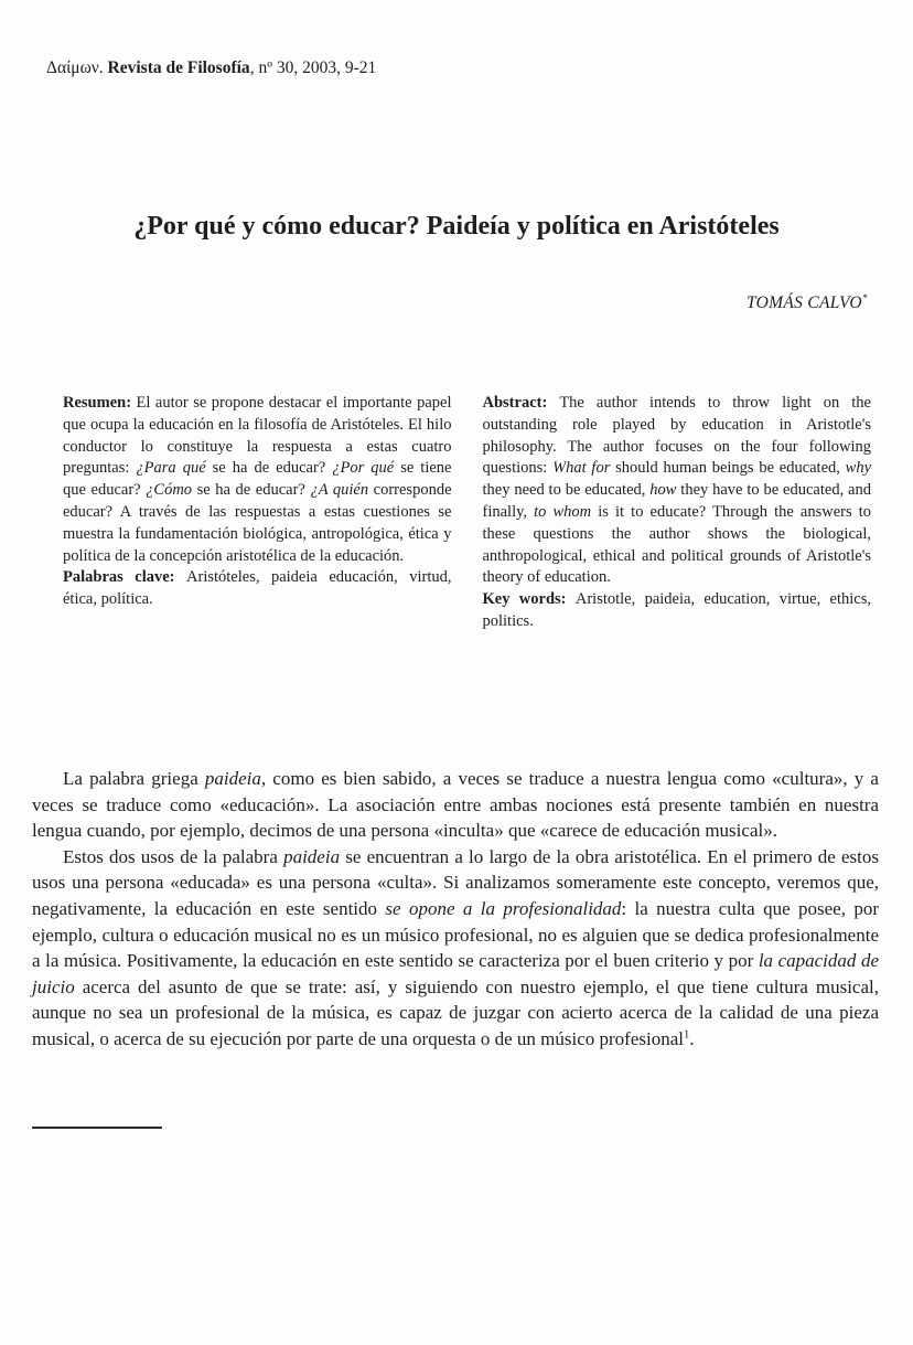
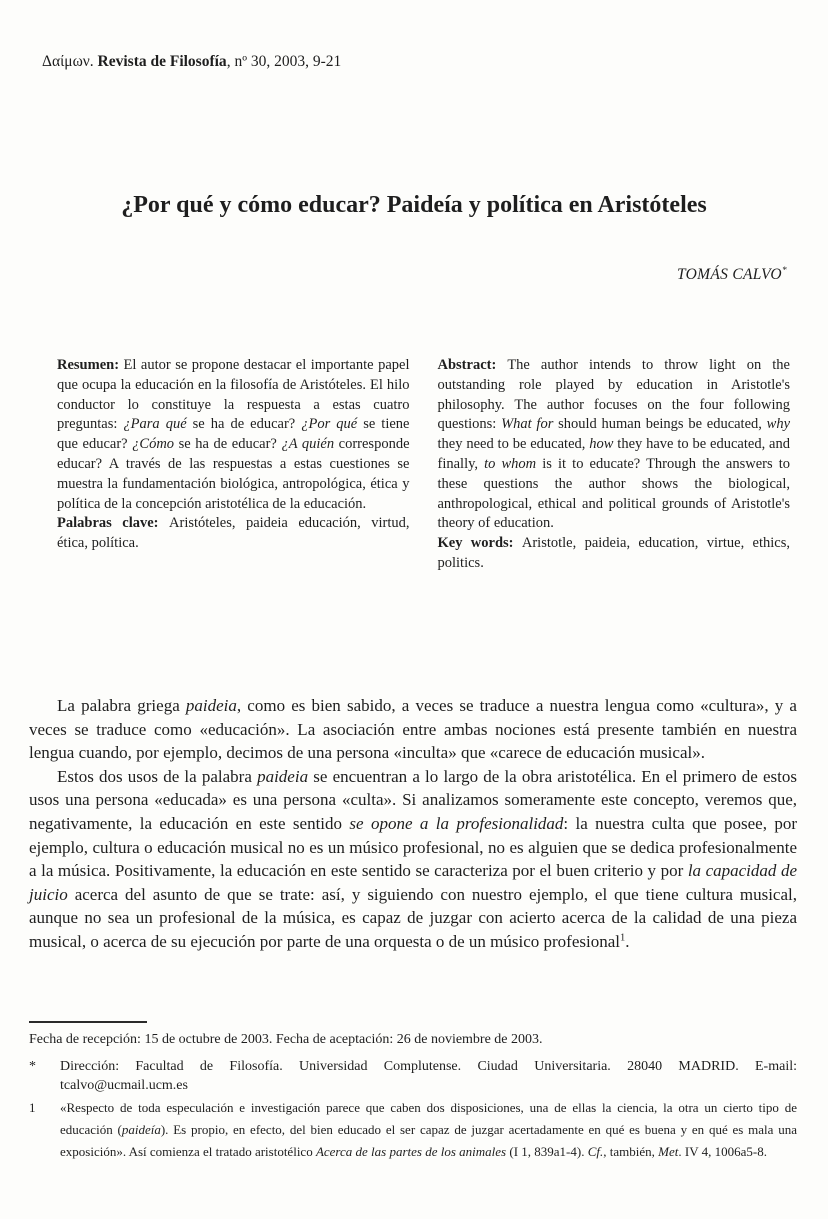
  Δαίμων. Revista de Filosofía, nº 30, 2003, 9-21
  ¿Por qué y cómo educar? Paideía y política en Aristóteles
  TOMÁS CALVO*
  Resumen: El autor se propone destacar el importante papel que ocupa la educación en la filosofía de Aristóteles. El hilo conductor lo constituye la respuesta a estas cuatro preguntas: ¿Para qué se ha de educar? ¿Por qué se tiene que educar? ¿Cómo se ha de educar? ¿A quién corresponde educar? A través de las respuestas a estas cuestiones se muestra la fundamentación biológica, antropológica, ética y política de la concepción aristotélica de la educación.
  Palabras clave: Aristóteles, paideia educación, virtud, ética, política.
  Abstract: The author intends to throw light on the outstanding role played by education in Aristotle's philosophy. The author focuses on the four following questions: What for should human beings be educated, why they need to be educated, how they have to be educated, and finally, to whom is it to educate? Through the answers to these questions the author shows the biological, anthropological, ethical and political grounds of Aristotle's theory of education.
  Key words: Aristotle, paideia, education, virtue, ethics, politics.
  La palabra griega paideia, como es bien sabido, a veces se traduce a nuestra lengua como «cultura», y a veces se traduce como «educación». La asociación entre ambas nociones está presente también en nuestra lengua cuando, por ejemplo, decimos de una persona «inculta» que «carece de educación musical».
  Estos dos usos de la palabra paideia se encuentran a lo largo de la obra aristotélica. En el primero de estos usos una persona «educada» es una persona «culta». Si analizamos someramente este concepto, veremos que, negativamente, la educación en este sentido se opone a la profesionalidad: la nuestra culta que posee, por ejemplo, cultura o educación musical no es un músico profesional, no es alguien que se dedica profesionalmente a la música. Positivamente, la educación en este sentido se caracteriza por el buen criterio y por la capacidad de juicio acerca del asunto de que se trate: así, y siguiendo con nuestro ejemplo, el que tiene cultura musical, aunque no sea un profesional de la música, es capaz de juzgar con acierto acerca de la calidad de una pieza musical, o acerca de su ejecución por parte de una orquesta o de un músico profesional1.
+ Fecha de recepción: 15 de octubre de 2003. Fecha de aceptación: 26 de noviembre de 2003.
+ *
+ Dirección: Facultad de Filosofía. Universidad Complutense. Ciudad Universitaria. 28040 MADRID. E-mail: tcalvo@ucmail.ucm.es
+ 1
+ «Respecto de toda especulación e investigación parece que caben dos disposiciones, una de ellas la ciencia, la otra un cierto tipo de educación (paideía). Es propio, en efecto, del bien educado el ser capaz de juzgar acertadamente en qué es buena y en qué es mala una exposición». Así comienza el tratado aristotélico Acerca de las partes de los animales (I 1, 839a1-4). Cf., también, Met. IV 4, 1006a5-8.
